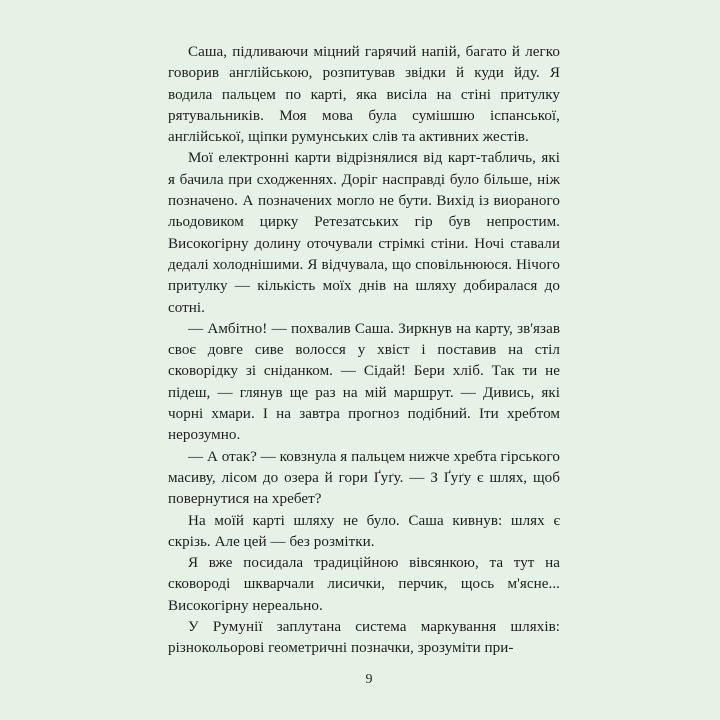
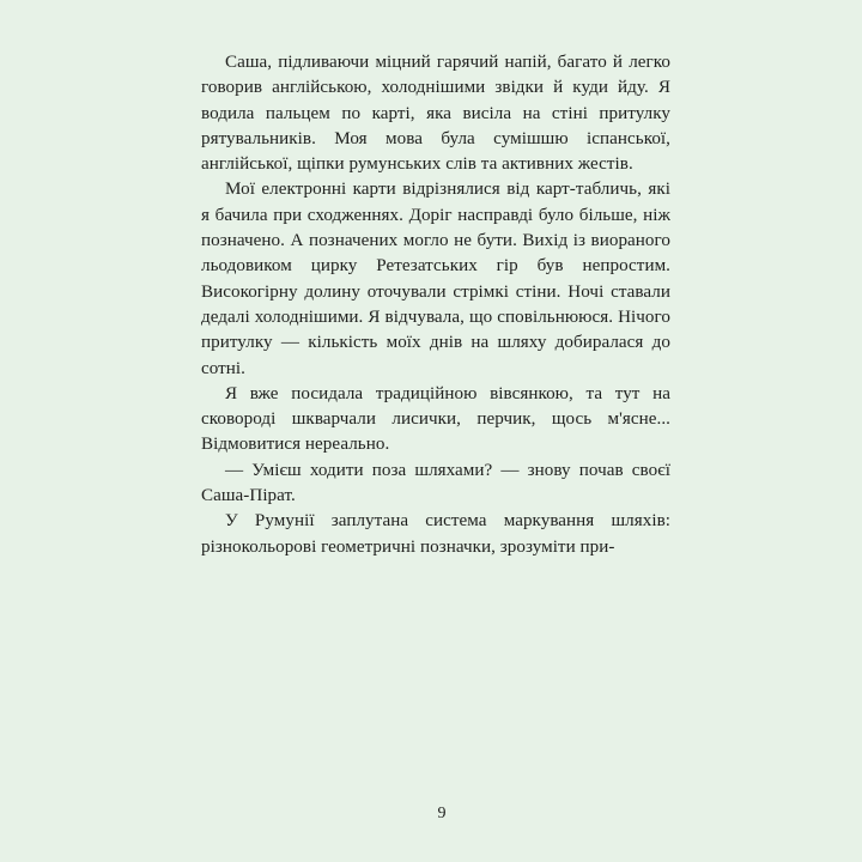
- Саша, підливаючи міцний гарячий напій, багато й легко говорив англійською, розпитував звідки й куди йду. Я водила пальцем по карті, яка висіла на стіні притулку рятувальників. Моя мова була сумішшю іспанської, англійської, щіпки румунських слів та активних жестів.
+ Саша, підливаючи міцний гарячий напій, багато й легко говорив англійською, холоднішими звідки й куди йду. Я водила пальцем по карті, яка висіла на стіні притулку рятувальників. Моя мова була сумішшю іспанської, англійської, щіпки румунських слів та активних жестів.
  Мої електронні карти відрізнялися від карт-табличь, які я бачила при сходженнях. Доріг насправді було більше, ніж позначено. А позначених могло не бути. Вихід із виораного льодовиком цирку Ретезатських гір був непростим. Високогірну долину оточували стрімкі стіни. Ночі ставали дедалі холоднішими. Я відчувала, що сповільнююся. Нічого притулку — кількість моїх днів на шляху добиралася до сотні.
- — Амбітно! — похвалив Саша. Зиркнув на карту, зв'язав своє довге сиве волосся у хвіст і поставив на стіл сковорідку зі сніданком. — Сідай! Бери хліб. Так ти не підеш, — глянув ще раз на мій маршрут. — Дивись, які чорні хмари. І на завтра прогноз подібний. Іти хребтом нерозумно.
- — А отак? — ковзнула я пальцем нижче хребта гірського масиву, лісом до озера й гори Ґуґу. — З Ґуґу є шлях, щоб повернутися на хребет?
- На моїй карті шляху не було. Саша кивнув: шлях є скрізь. Але цей — без розмітки.
- Я вже посидала традиційною вівсянкою, та тут на сковороді шкварчали лисички, перчик, щось м'ясне... Високогірну нереально.
+ Я вже посидала традиційною вівсянкою, та тут на сковороді шкварчали лисички, перчик, щось м'ясне... Відмовитися нереально.
+ — Умієш ходити поза шляхами? — знову почав своєї Саша-Пірат.
  У Румунії заплутана система маркування шляхів: різнокольорові геометричні позначки, зрозуміти при-
  9
